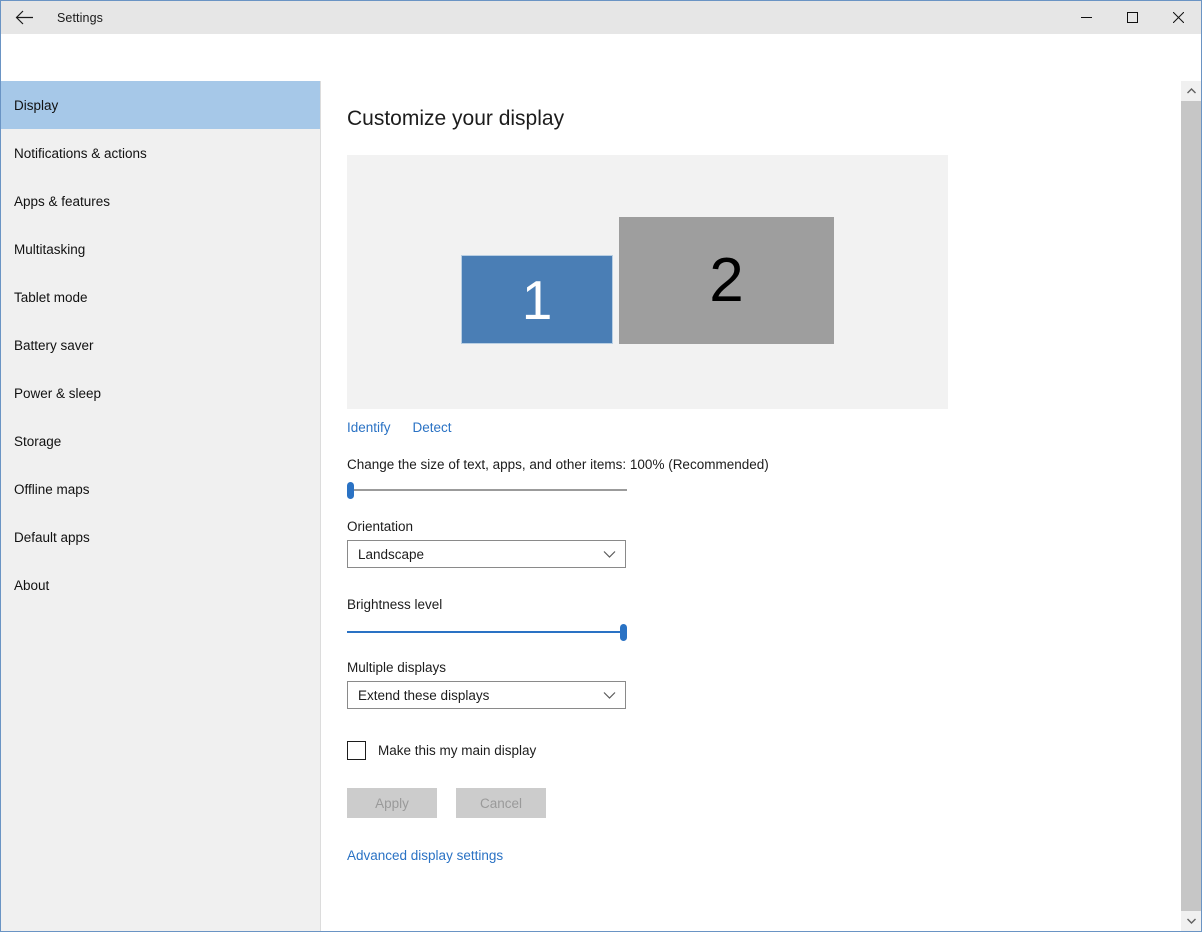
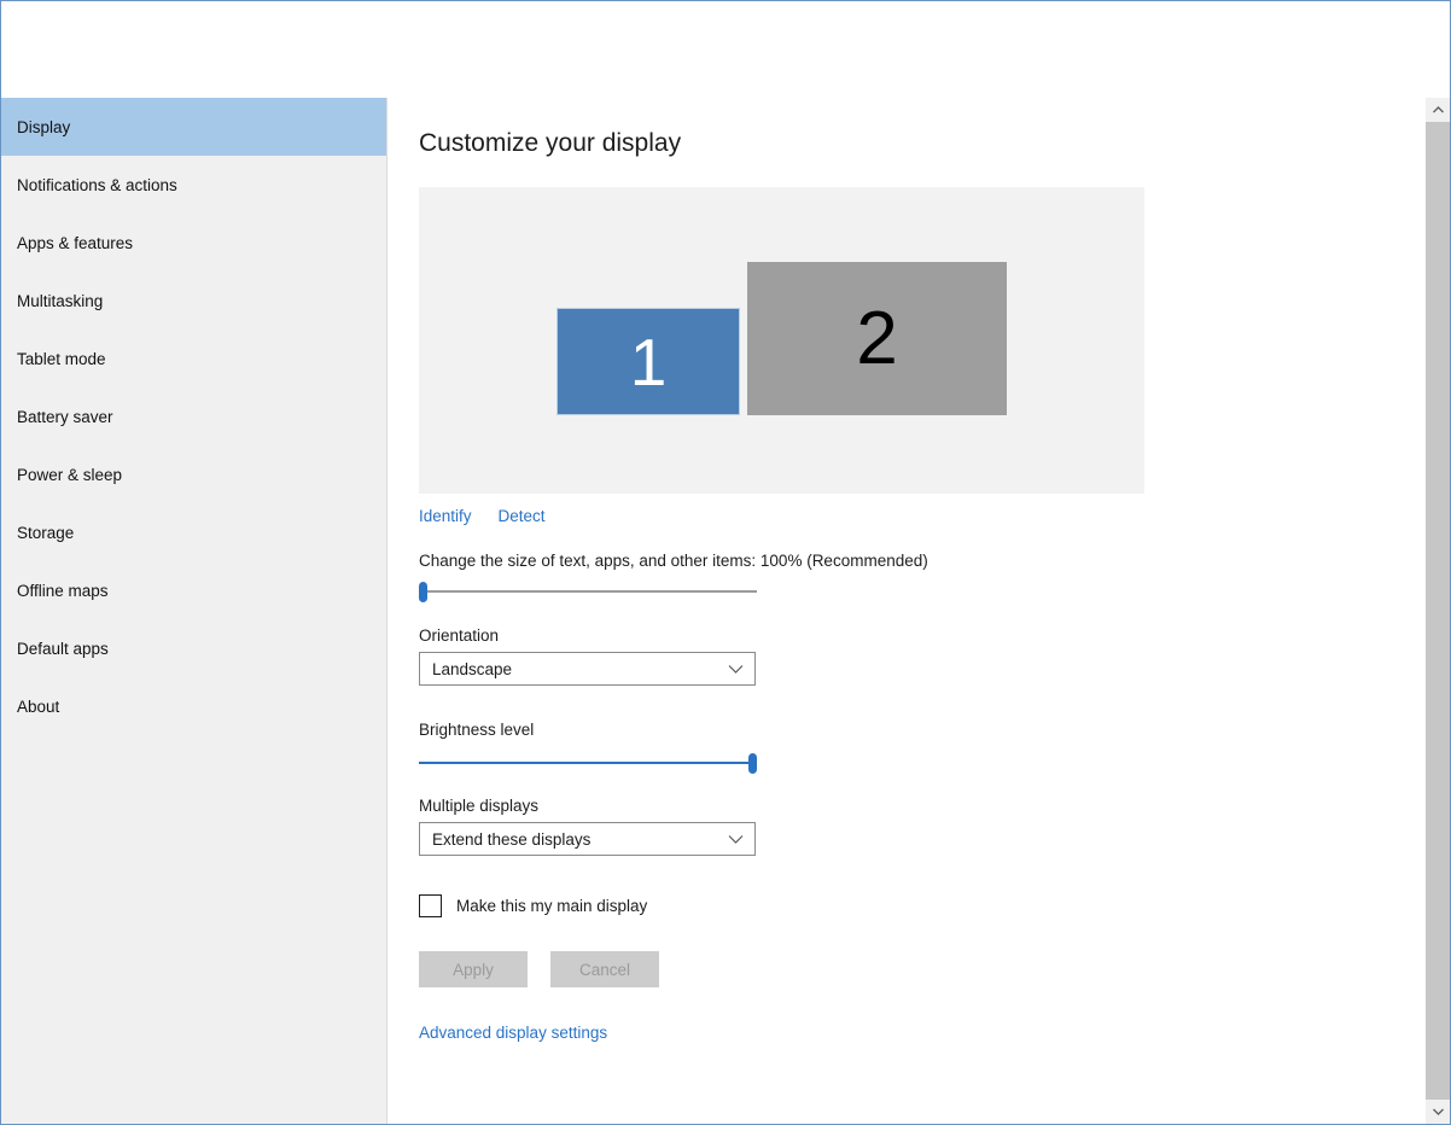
- Settings
  Display
  Notifications & actions
  Apps & features
  Multitasking
  Tablet mode
  Battery saver
  Power & sleep
  Storage
  Offline maps
  Default apps
  About
  Customize your display
  1
  2
  Identify
  Detect
  Change the size of text, apps, and other items: 100% (Recommended)
  Orientation
  Landscape
  Brightness level
  Multiple displays
  Extend these displays
  Make this my main display
  Apply
  Cancel
  Advanced display settings
